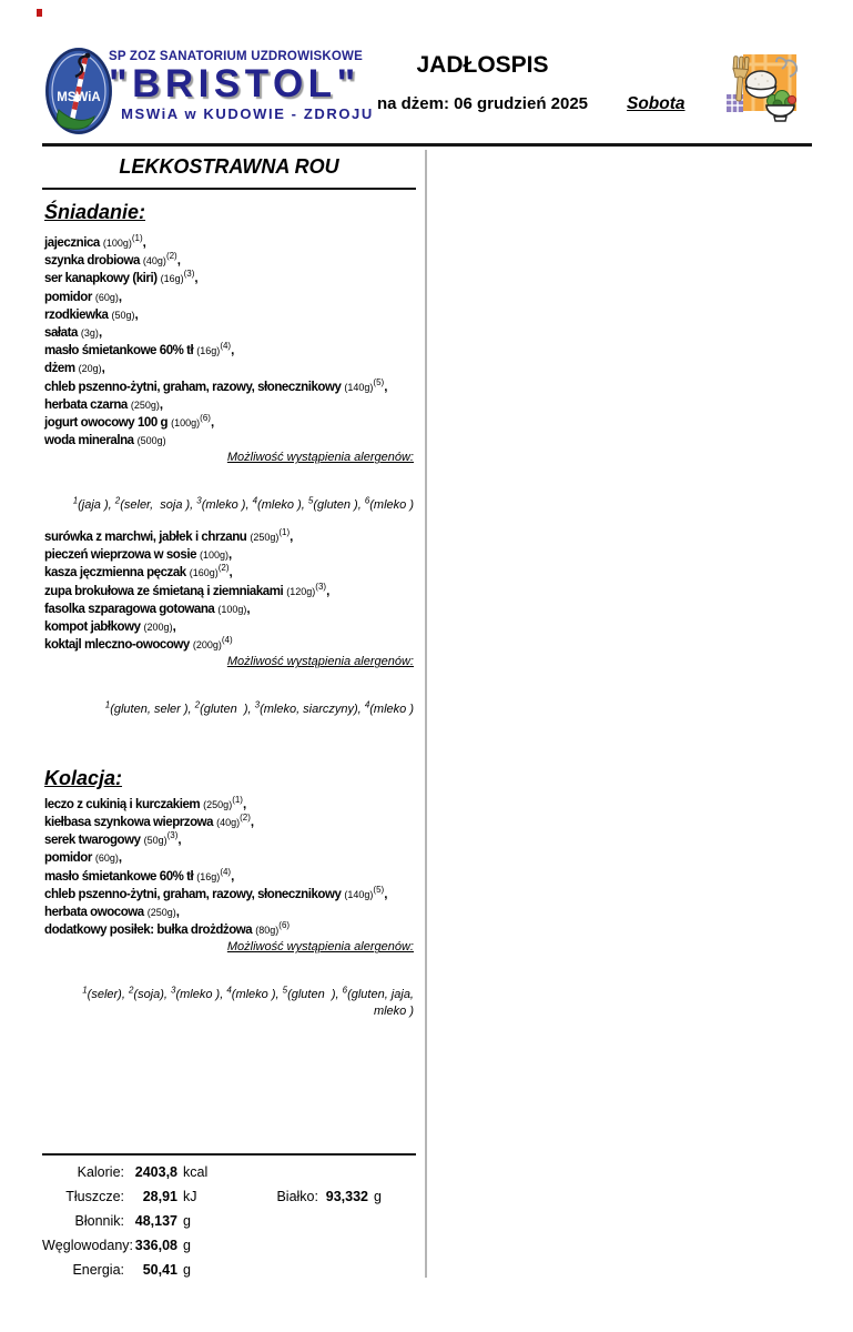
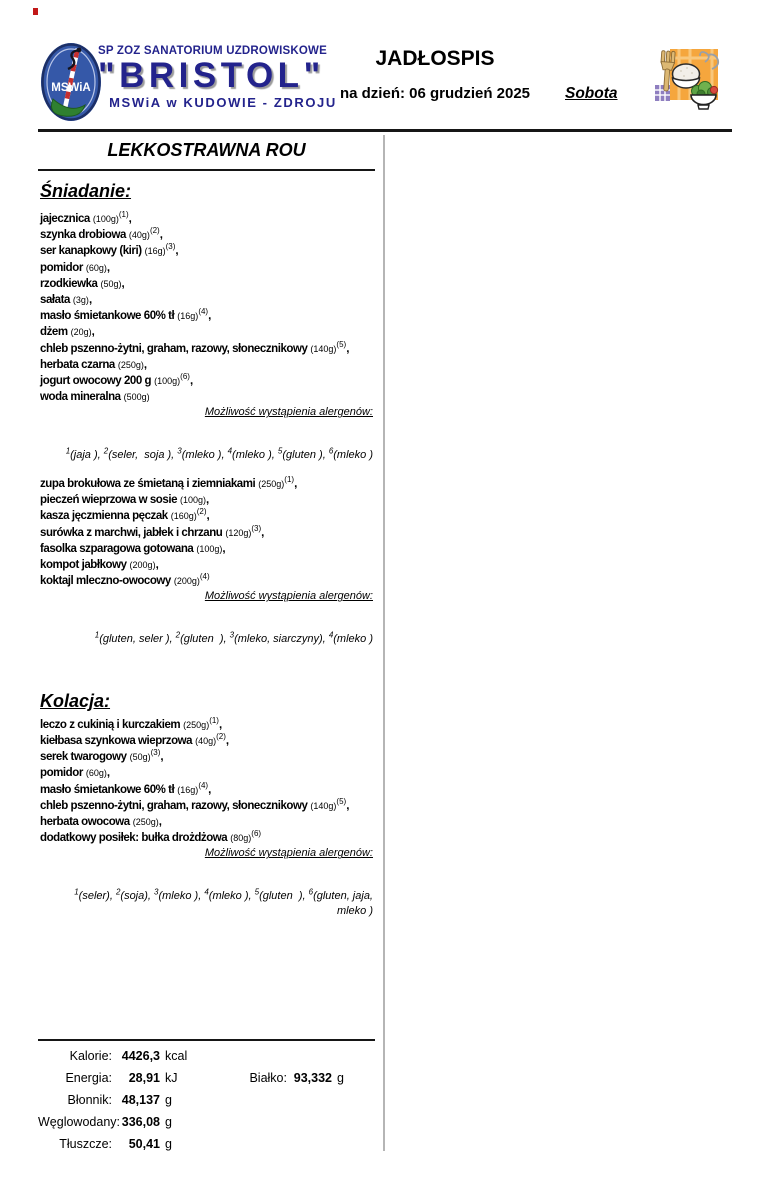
  MSWiA
  SP ZOZ SANATORIUM UZDROWISKOWE
  "BRISTOL"
  MSWiA w KUDOWIE - ZDROJU
  JADŁOSPIS
- na dżem: 06 grudzień 2025
+ na dzień: 06 grudzień 2025
  Sobota
  LEKKOSTRAWNA ROU
  Śniadanie:
  jajecznica (100g)(1),
  szynka drobiowa (40g)(2),
  ser kanapkowy (kiri) (16g)(3),
  pomidor (60g),
  rzodkiewka (50g),
  sałata (3g),
  masło śmietankowe 60% tł (16g)(4),
  dżem (20g),
  chleb pszenno-żytni, graham, razowy, słonecznikowy (140g)(5),
  herbata czarna (250g),
- jogurt owocowy 100 g (100g)(6),
+ jogurt owocowy 200 g (100g)(6),
  woda mineralna (500g)
  Możliwość wystąpienia alergenów:
  1(jaja ), 2(seler, soja ), 3(mleko ), 4(mleko ), 5(gluten ), 6(mleko )
- surówka z marchwi, jabłek i chrzanu (250g)(1),
+ zupa brokułowa ze śmietaną i ziemniakami (250g)(1),
  pieczeń wieprzowa w sosie (100g),
  kasza jęczmienna pęczak (160g)(2),
- zupa brokułowa ze śmietaną i ziemniakami (120g)(3),
+ surówka z marchwi, jabłek i chrzanu (120g)(3),
  fasolka szparagowa gotowana (100g),
  kompot jabłkowy (200g),
  koktajl mleczno-owocowy (200g)(4)
  Możliwość wystąpienia alergenów:
  1(gluten, seler ), 2(gluten ), 3(mleko, siarczyny), 4(mleko )
  Kolacja:
  leczo z cukinią i kurczakiem (250g)(1),
  kiełbasa szynkowa wieprzowa (40g)(2),
  serek twarogowy (50g)(3),
  pomidor (60g),
  masło śmietankowe 60% tł (16g)(4),
  chleb pszenno-żytni, graham, razowy, słonecznikowy (140g)(5),
  herbata owocowa (250g),
  dodatkowy posiłek: bułka drożdżowa (80g)(6)
  Możliwość wystąpienia alergenów:
  1(seler), 2(soja), 3(mleko ), 4(mleko ), 5(gluten ), 6(gluten, jaja, mleko )
  Kalorie:
- 2403,8
+ 4426,3
  kcal
- Tłuszcze:
+ Energia:
  28,91
  kJ
  Błonnik:
  48,137
  g
  Węglowodan
  336,08
  g
- Energia:
+ Tłuszcze:
  50,41
  g
  Białko:
  93,332
  g
